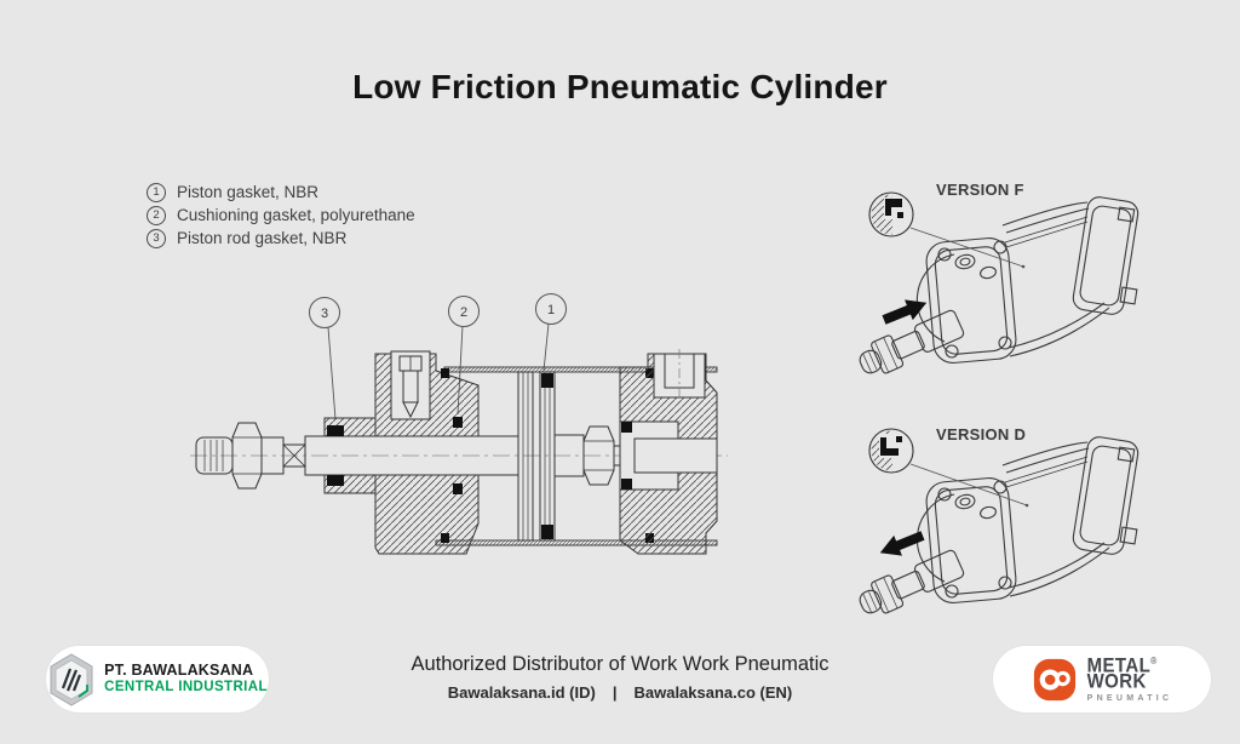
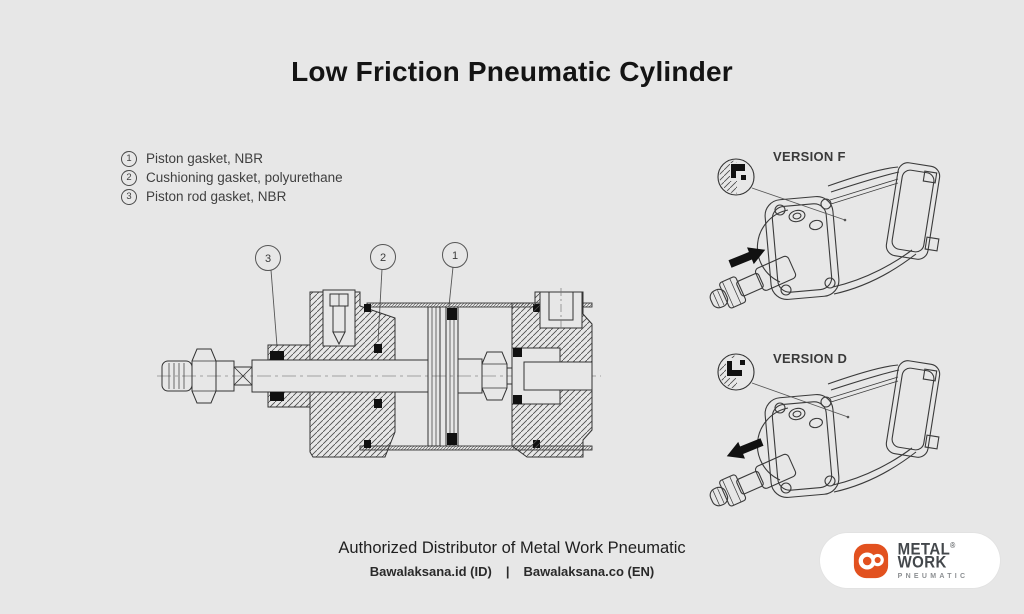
  Low Friction Pneumatic Cylinder
  1
  Piston gasket, NBR
  2
  Cushioning gasket, polyurethane
  3
  Piston rod gasket, NBR
  3
  2
  1
  VERSION F
  VERSION D
- PT. BAWALAKSANA
- CENTRAL INDUSTRIAL
- Authorized Distributor of Work Work Pneumatic
+ Authorized Distributor of Metal Work Pneumatic
  Bawalaksana.id (ID)
  |
  Bawalaksana.co (EN)
  METAL
  WORK
